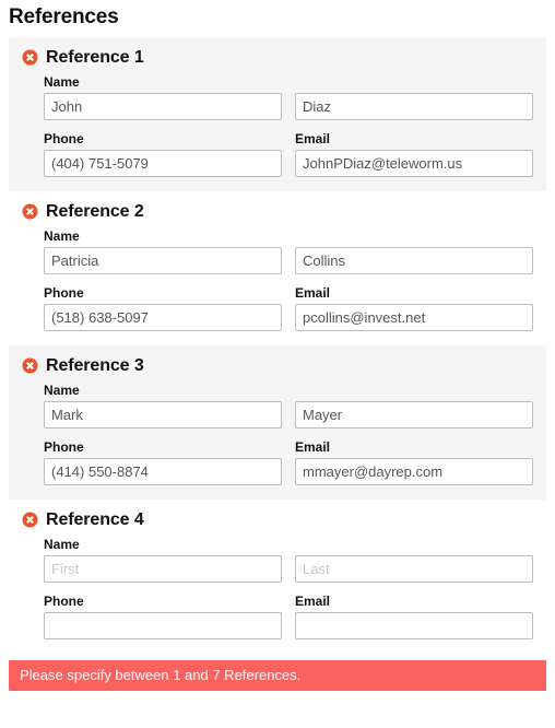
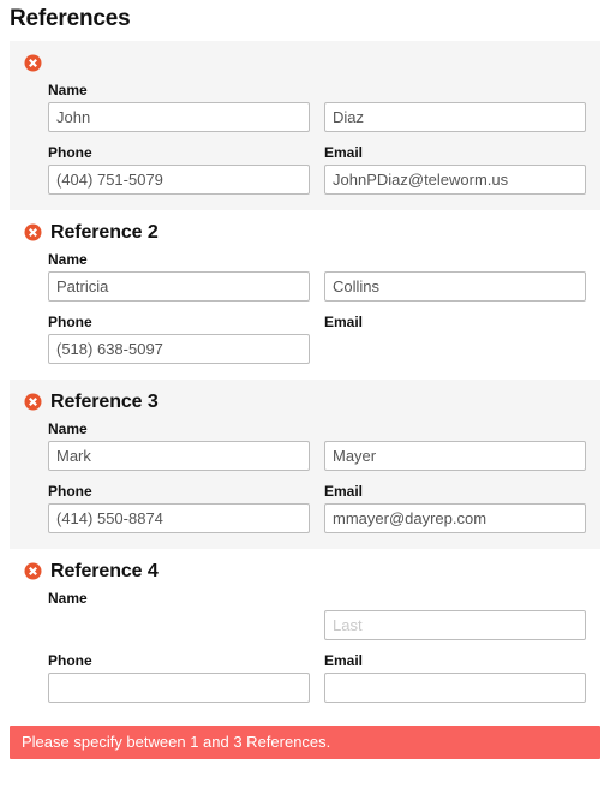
  References
- Reference 1
  Name
  John
  Diaz
  Phone
  (404) 751-5079
  Email
  JohnPDiaz@teleworm.us
  Reference 2
  Name
  Patricia
  Collins
  Phone
  (518) 638-5097
  Email
- pcollins@invest.net
  Reference 3
  Name
  Mark
  Mayer
  Phone
  (414) 550-8874
  Email
  mmayer@dayrep.com
  Reference 4
  Name
- First
  Last
  Phone
  Email
- Please specify between 1 and 7 References.
+ Please specify between 1 and 3 References.
